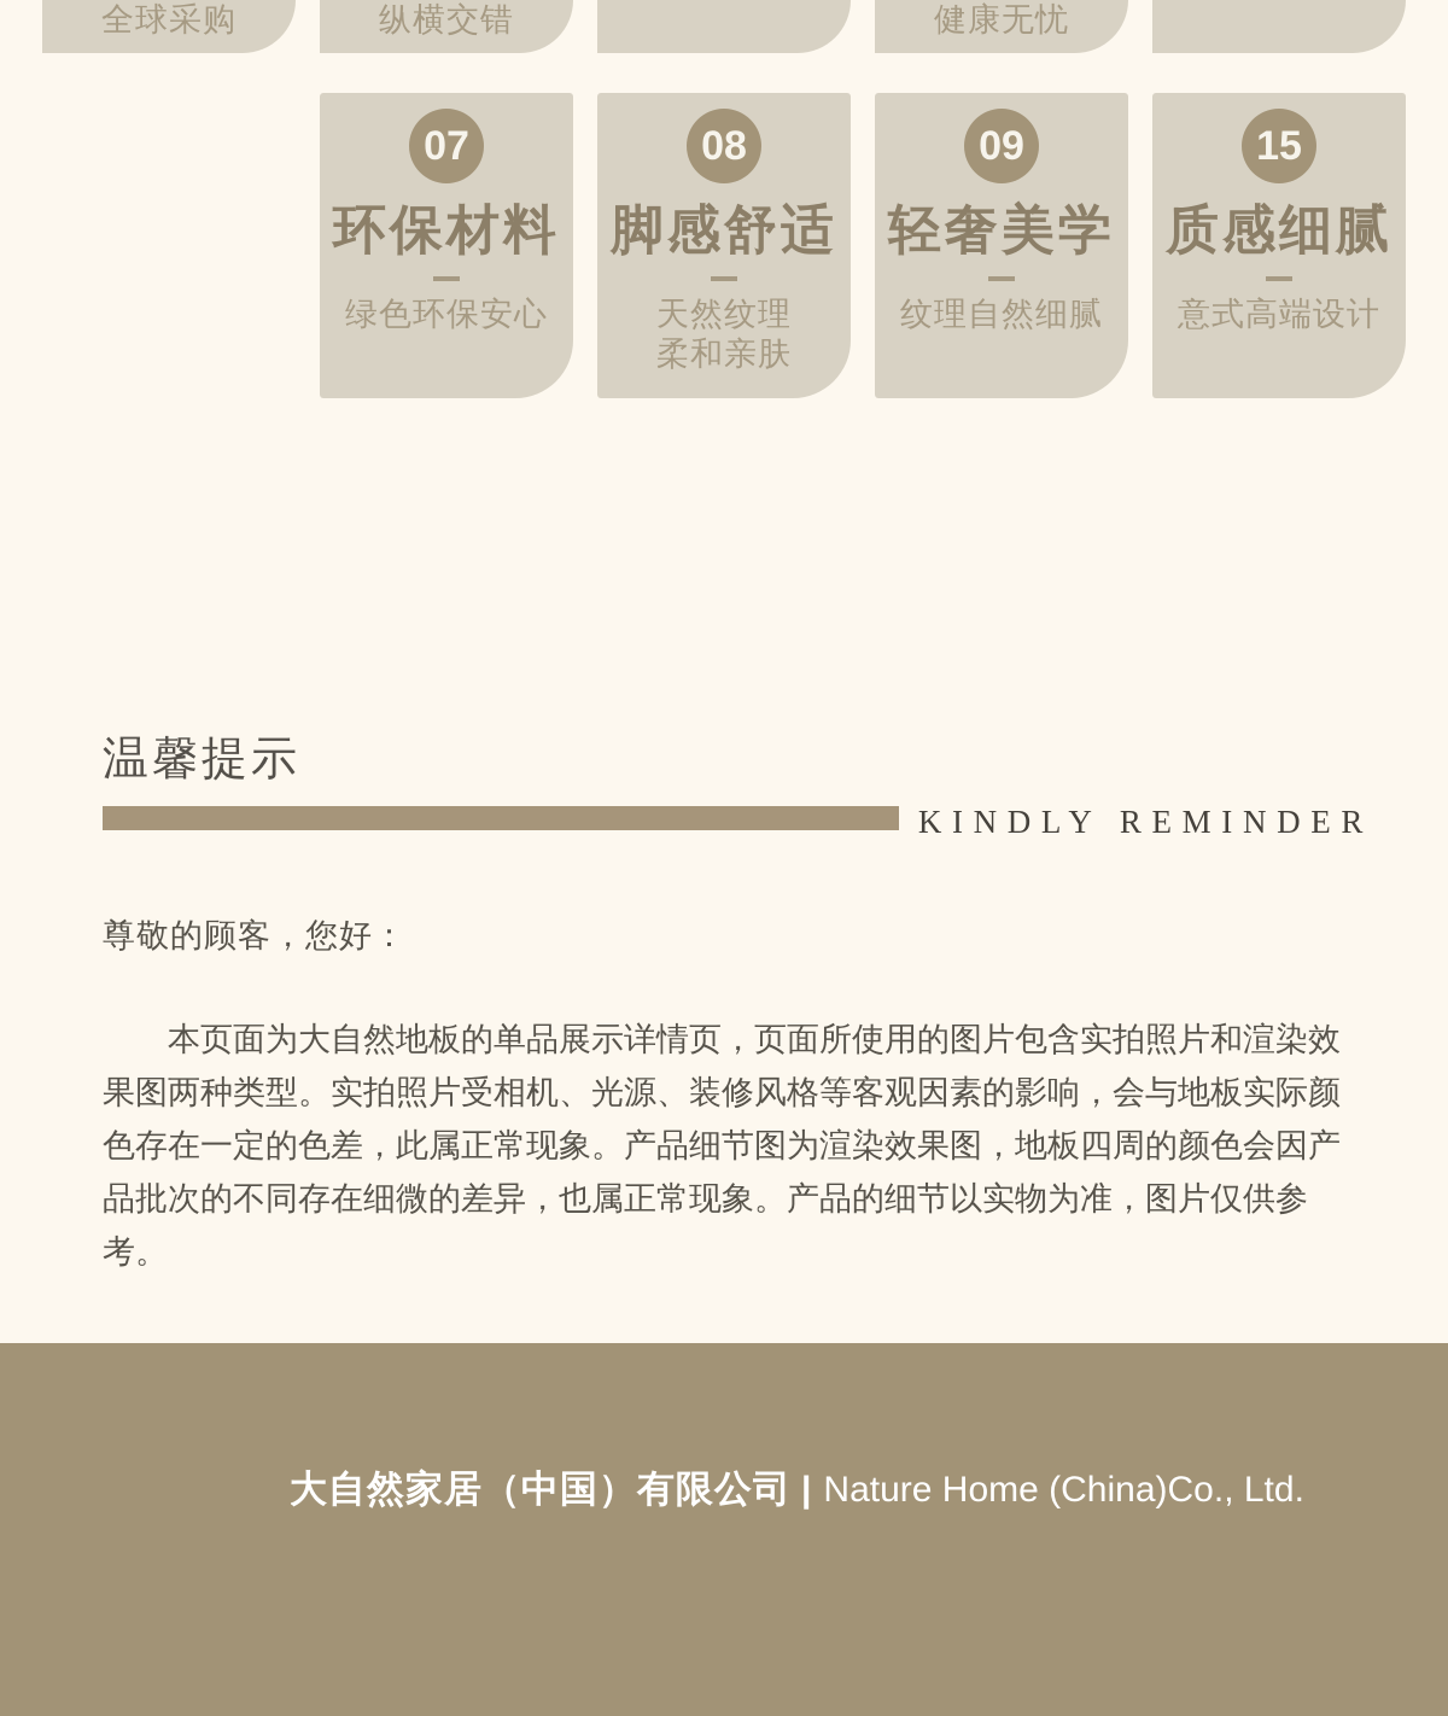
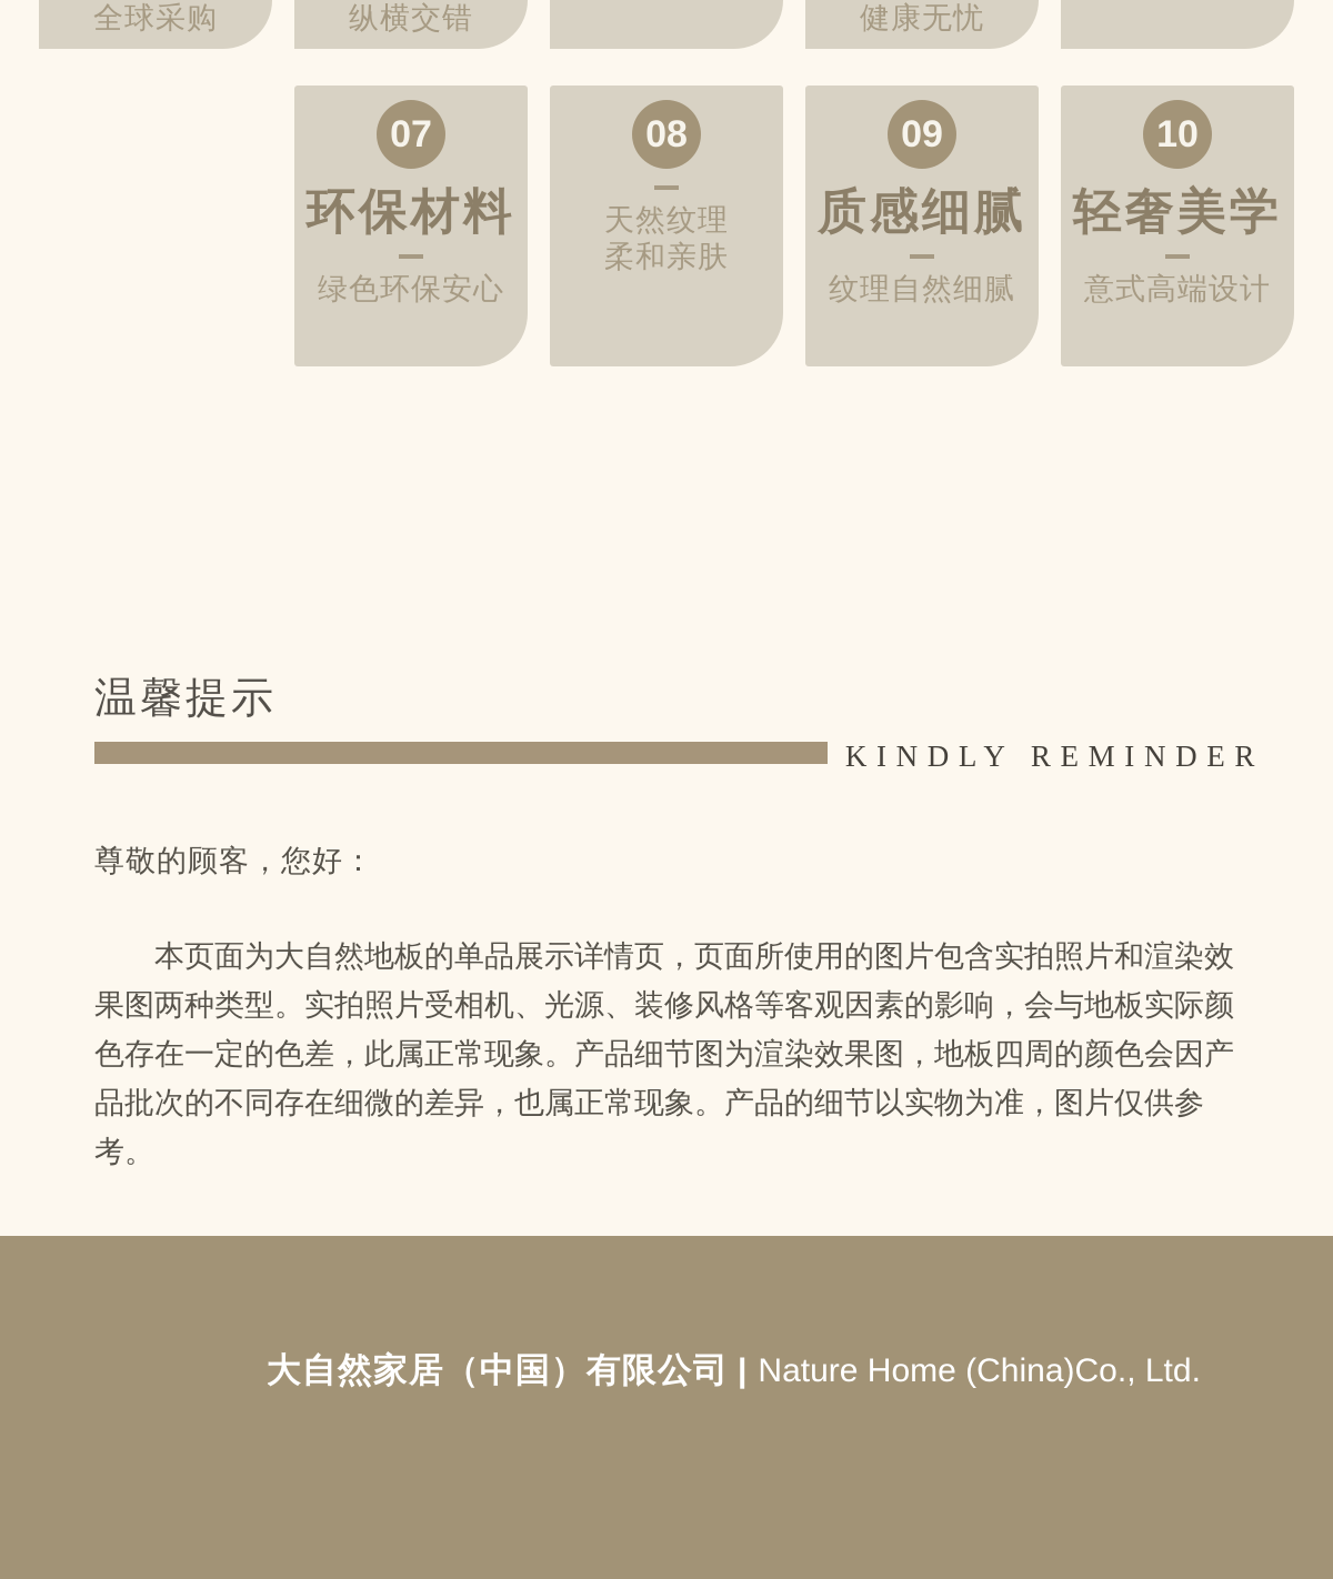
  全球采购
  纵横交错
  健康无忧
  07
  环保材料
  绿色环保安心
  08
- 脚感舒适
  天然纹理
  柔和亲肤
  09
- 轻奢美学
+ 质感细腻
  纹理自然细腻
- 15
+ 10
- 质感细腻
+ 轻奢美学
  意式高端设计
  温馨提示
  KINDLY REMINDER
  尊敬的顾客，您好：
  本页面为大自然地板的单品展示详情页，页面所使用的图片包含实拍照片和渲染效
  果图两种类型。实拍照片受相机、光源、装修风格等客观因素的影响，会与地板实际颜
  色存在一定的色差，此属正常现象。产品细节图为渲染效果图，地板四周的颜色会因产
  品批次的不同存在细微的差异，也属正常现象。产品的细节以实物为准，图片仅供参
  考。
  大自然家居（中国）有限公司
  |
  Nature Home (China)Co., Ltd.
